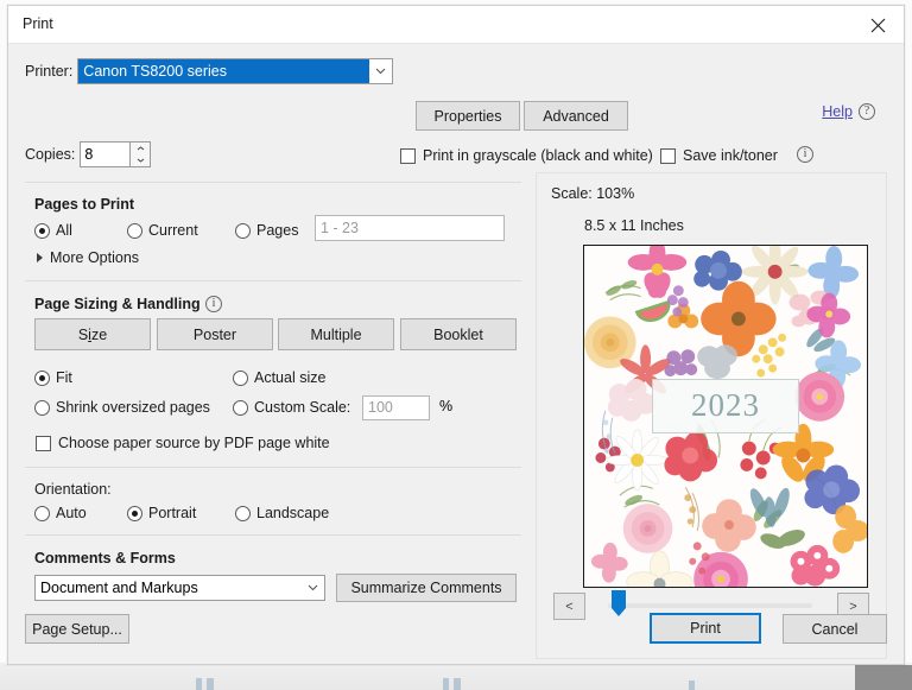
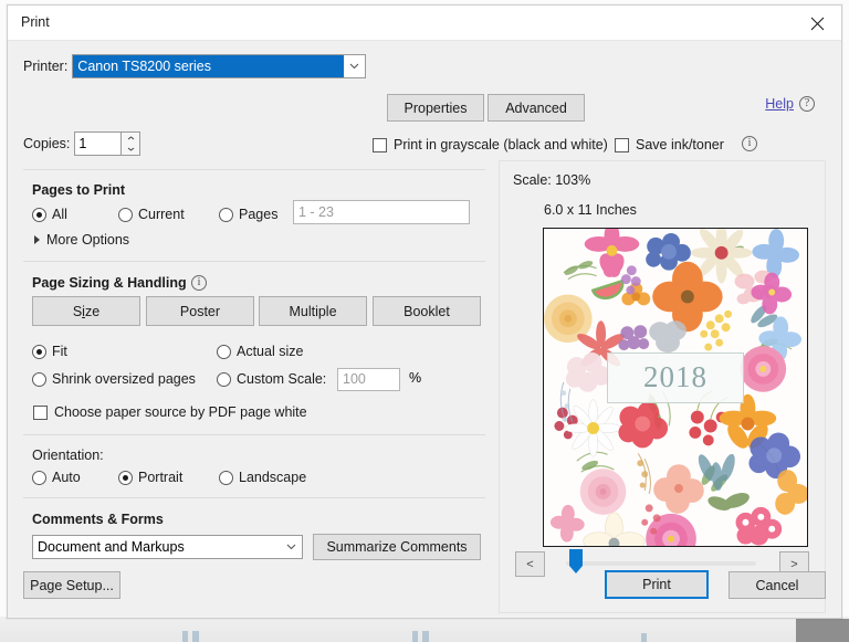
  Print
  Printer:
  Canon TS8200 series
  Properties
  Advanced
  Copies:
- 8
+ 1
  Pages to Print
  All
  Current
  Pages
  1 - 23
  More Options
  Page Sizing & Handling
  i
  Size
  Poster
  Multiple
  Booklet
  Fit
  Actual size
  Shrink oversized pages
  Custom Scale:
  100
  %
  Choose paper source by PDF page white
  Orientation:
  Auto
  Portrait
  Landscape
  Comments & Forms
  Document and Markups
  Summarize Comments
  Print in grayscale (black and white)
  Save ink/toner
  i
  Help
  ?
  Scale: 103%
- 8.5 x 11 Inches
+ 6.0 x 11 Inches
- 2023
+ 2018
  <
  >
  Page Setup...
  Print
  Cancel
